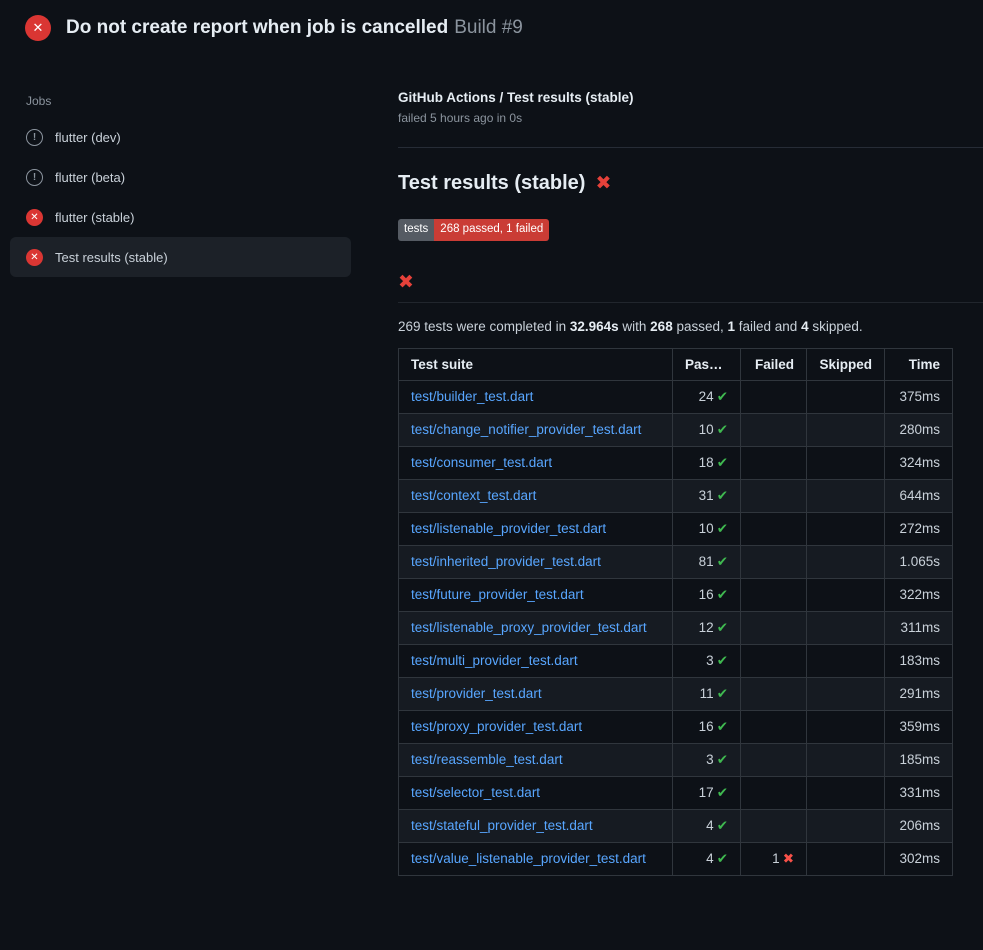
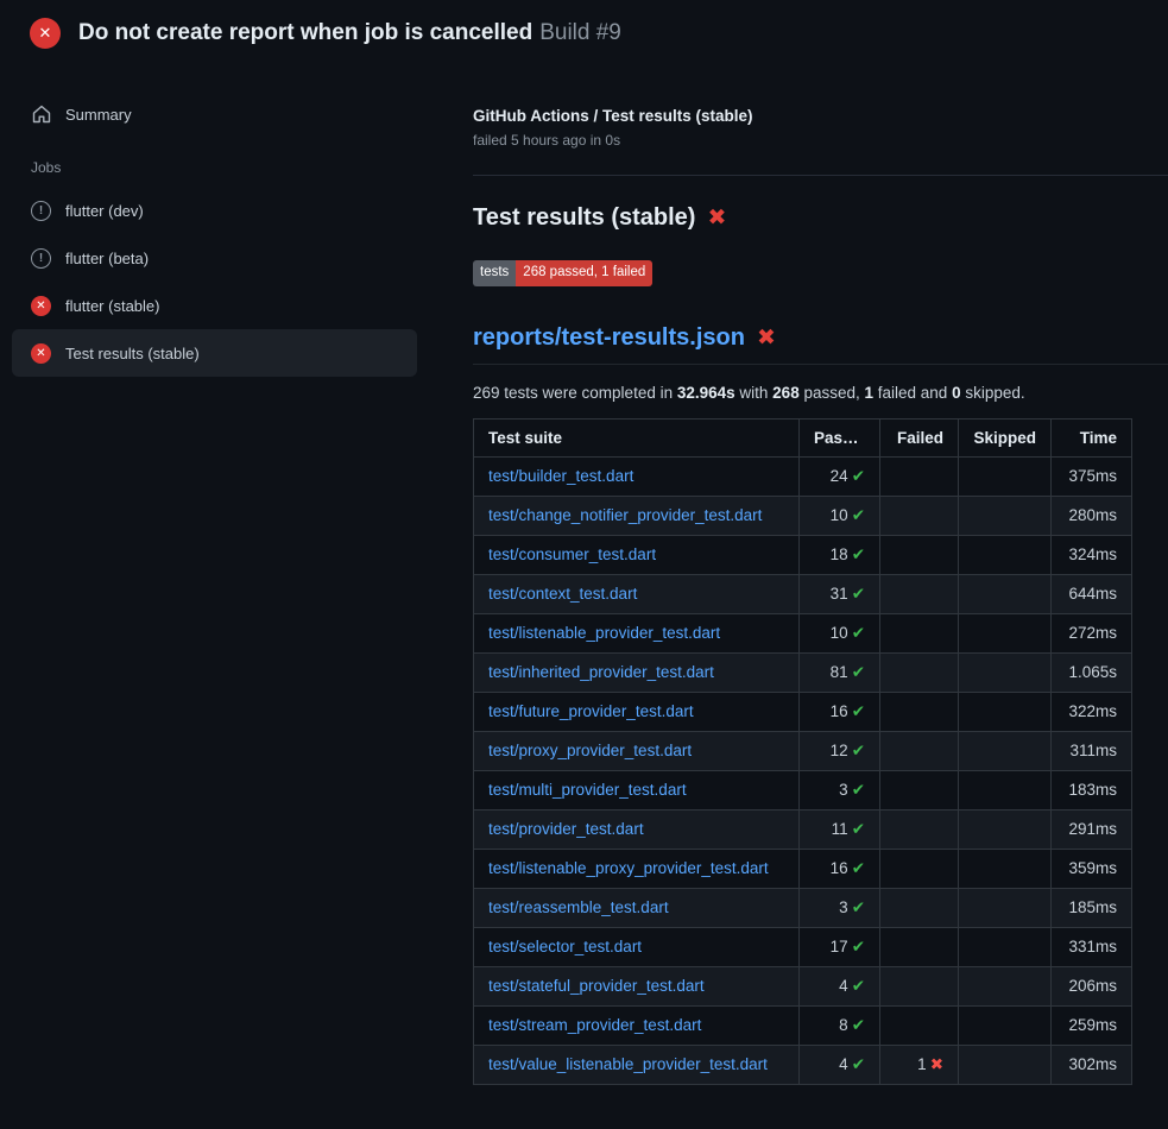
  ✕
  Do not create report when job is cancelled Build #9
+ Summary
  Jobs
  !
  flutter (dev)
  !
  flutter (beta)
  ✕
  flutter (stable)
  ✕
  Test results (stable)
  GitHub Actions / Test results (stable)
  failed 5 hours ago in 0s
  Test results (stable)
  ✖
  tests
  268 passed, 1 failed
+ reports/test-results.json
  ✖
- 269 tests were completed in 32.964s with 268 passed, 1 failed and 4 skipped.
+ 269 tests were completed in 32.964s with 268 passed, 1 failed and 0 skipped.
  Test suite	Passed	Failed	Skipped	Time
  test/builder_test.dart	24 ✔			375ms
  test/change_notifier_provider_test.dart	10 ✔			280ms
  test/consumer_test.dart	18 ✔			324ms
  test/context_test.dart	31 ✔			644ms
  test/listenable_provider_test.dart	10 ✔			272ms
  test/inherited_provider_test.dart	81 ✔			1.065s
  test/future_provider_test.dart	16 ✔			322ms
- test/listenable_proxy_provider_test.dart	12 ✔			311ms
+ test/proxy_provider_test.dart	12 ✔			311ms
  test/multi_provider_test.dart	3 ✔			183ms
  test/provider_test.dart	11 ✔			291ms
- test/proxy_provider_test.dart	16 ✔			359ms
+ test/listenable_proxy_provider_test.dart	16 ✔			359ms
  test/reassemble_test.dart	3 ✔			185ms
  test/selector_test.dart	17 ✔			331ms
  test/stateful_provider_test.dart	4 ✔			206ms
+ test/stream_provider_test.dart	8 ✔			259ms
  test/value_listenable_provider_test.dart	4 ✔	1 ✖		302ms
